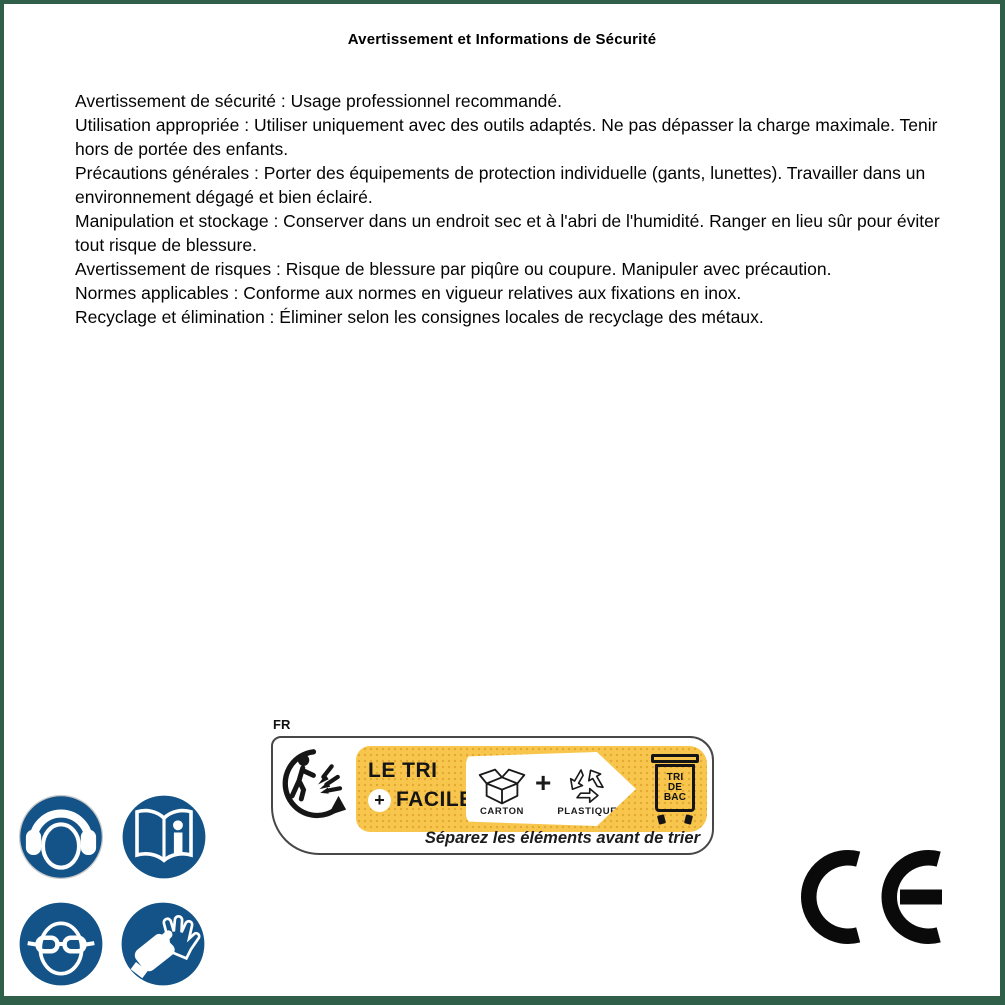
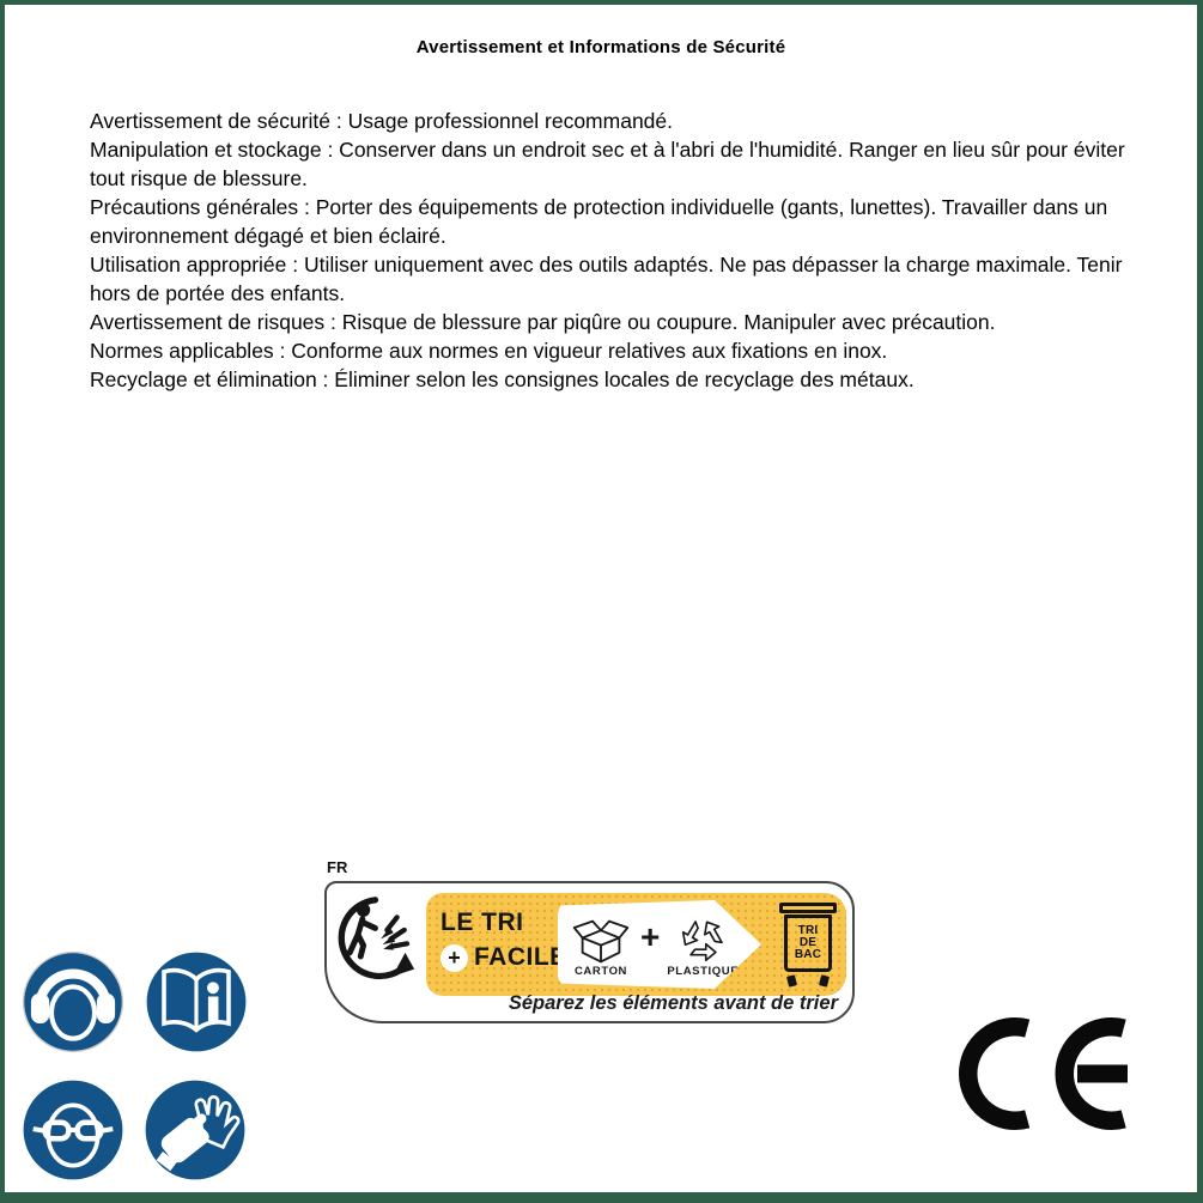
  Avertissement et Informations de Sécurité
  Avertissement de sécurité : Usage professionnel recommandé.
- Utilisation appropriée : Utiliser uniquement avec des outils adaptés. Ne pas dépasser la charge maximale. Tenir hors de portée des enfants.
+ Manipulation et stockage : Conserver dans un endroit sec et à l'abri de l'humidité. Ranger en lieu sûr pour éviter tout risque de blessure.
  Précautions générales : Porter des équipements de protection individuelle (gants, lunettes). Travailler dans un environnement dégagé et bien éclairé.
- Manipulation et stockage : Conserver dans un endroit sec et à l'abri de l'humidité. Ranger en lieu sûr pour éviter tout risque de blessure.
+ Utilisation appropriée : Utiliser uniquement avec des outils adaptés. Ne pas dépasser la charge maximale. Tenir hors de portée des enfants.
  Avertissement de risques : Risque de blessure par piqûre ou coupure. Manipuler avec précaution.
  Normes applicables : Conforme aux normes en vigueur relatives aux fixations en inox.
  Recyclage et élimination : Éliminer selon les consignes locales de recyclage des métaux.
  FR
  LE TRI
  +
  FACIL
  CARTON
  +
  PLASTIQU
  TRI
  DE
  BAC
  Séparez les éléments avant de trier
